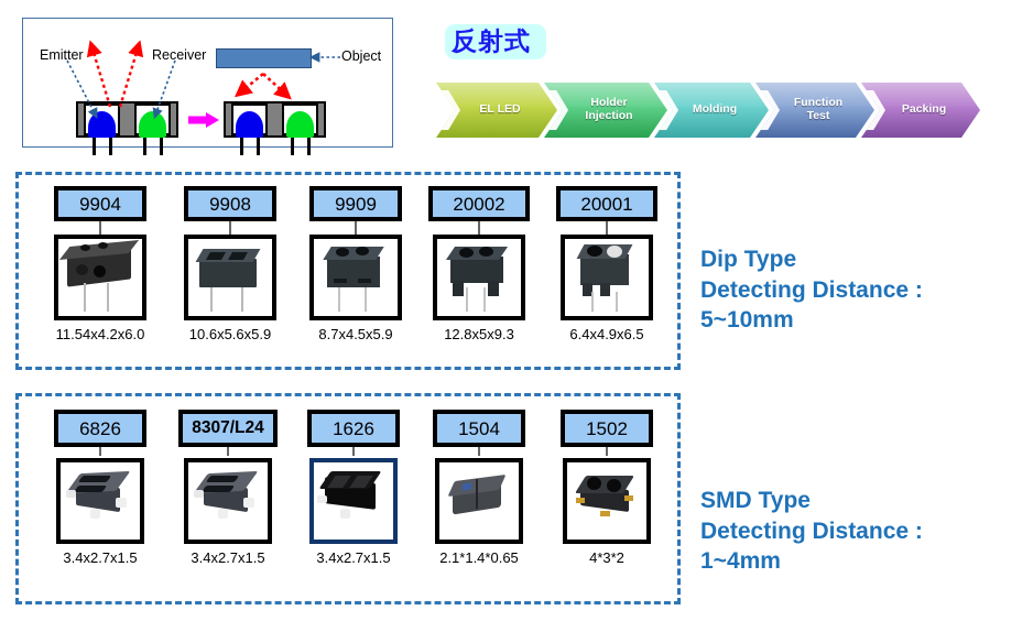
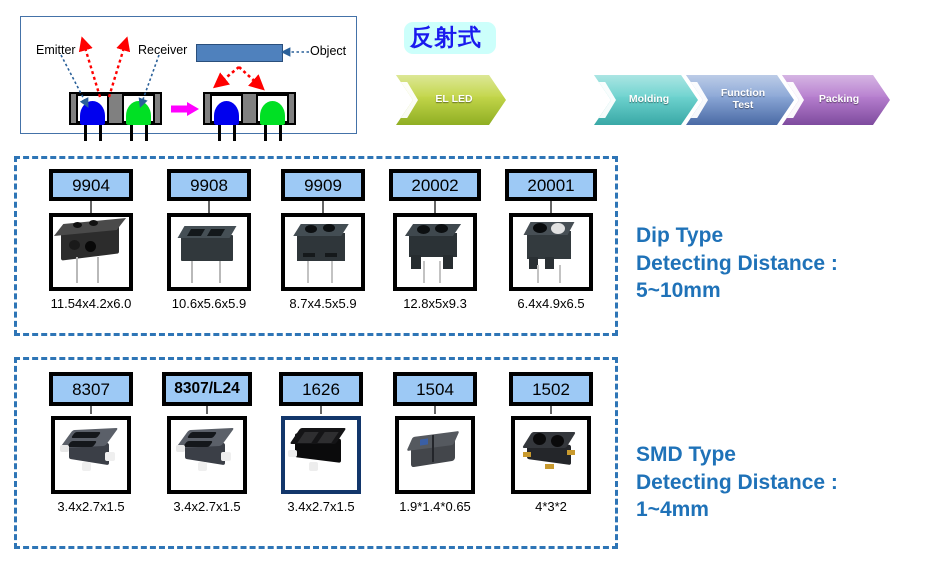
  Emitter
  Receiver
  Object
  反射式
  EL LED
- Holder
- Injection
  Molding
  Function
  Test
  Packing
  9904
  11.54x4.2x6.0
  9908
  10.6x5.6x5.9
  9909
  8.7x4.5x5.9
  20002
  12.8x5x9.3
  20001
  6.4x4.9x6.5
- 6826
+ 8307
  3.4x2.7x1.5
  8307/L24
  3.4x2.7x1.5
  1626
  3.4x2.7x1.5
  1504
- 2.1*1.4*0.65
+ 1.9*1.4*0.65
  1502
  4*3*2
  Dip Type
  Detecting Distance :
  5~10mm
  SMD Type
  Detecting Distance :
  1~4mm
